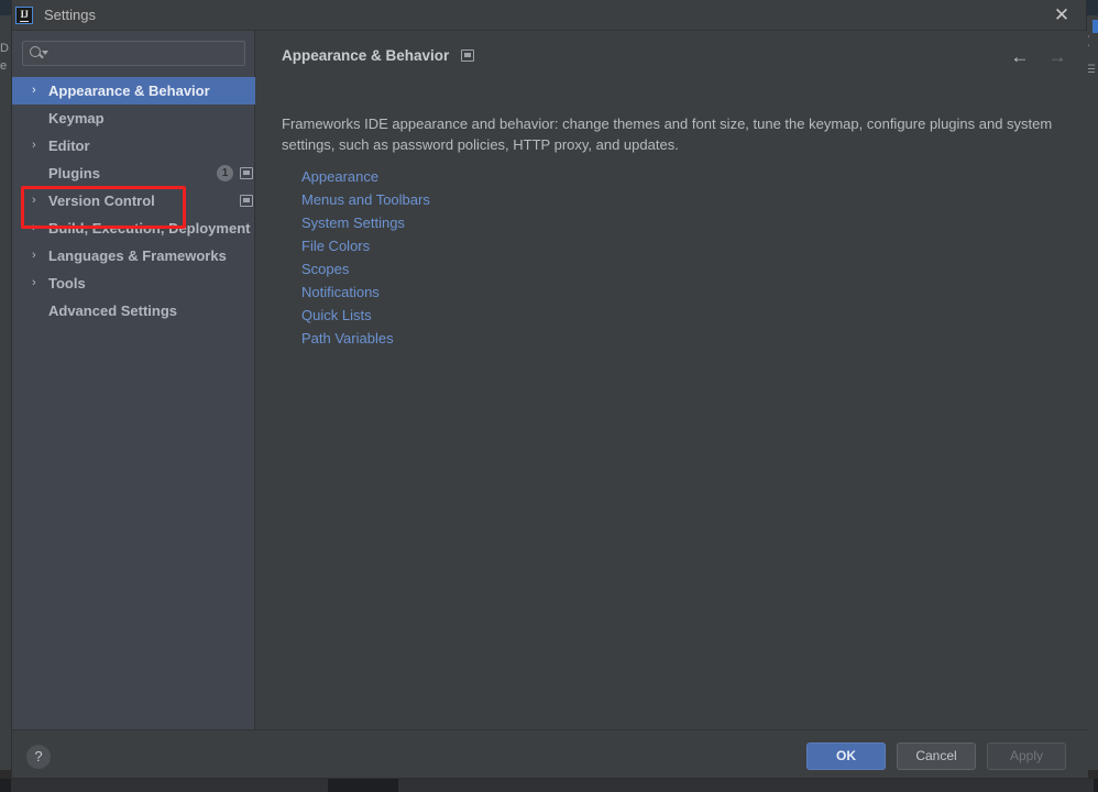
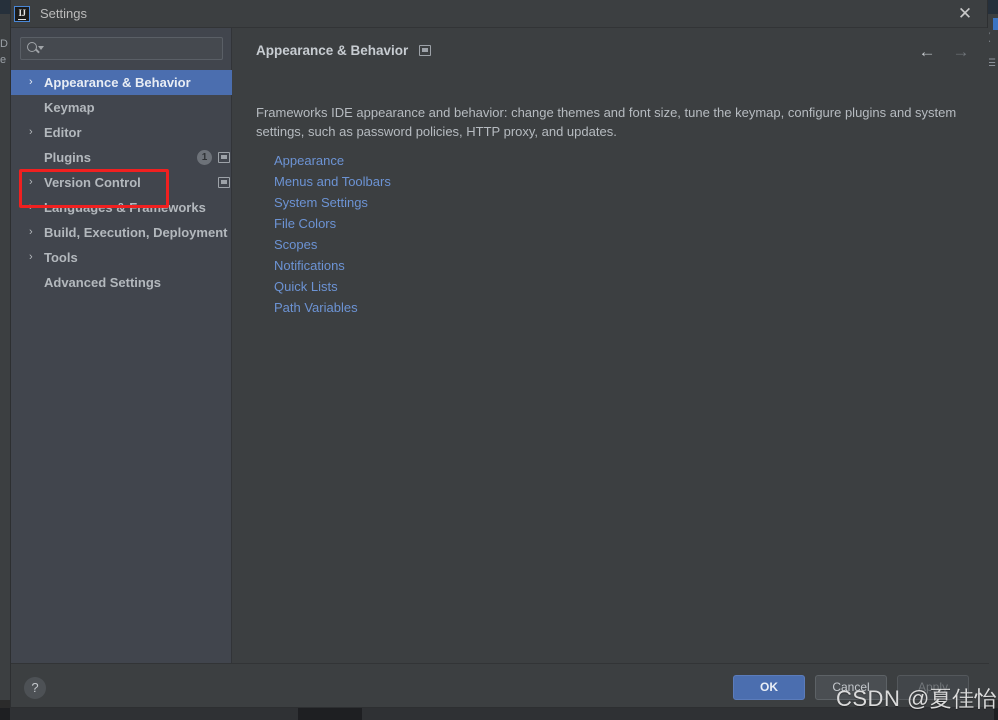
  D
  e
  ☰
  IJ
  Settings
  ✕
  ›
  Appearance & Behavior
  Keymap
  ›
  Editor
  Plugins
  1
  ›
  Version Control
  ›
- Build, Execution, Deployment
+ Languages & Frameworks
  ›
- Languages & Frameworks
+ Build, Execution, Deployment
  ›
  Tools
  Advanced Settings
  Appearance & Behavior
  ←
  →
  Frameworks IDE appearance and behavior: change themes and font size, tune the keymap, configure plugins and system settings, such as password policies, HTTP proxy, and updates.
  Appearance
  Menus and Toolbars
  System Settings
  File Colors
  Scopes
  Notifications
  Quick Lists
  Path Variables
  ?
  OK
  Cancel
  Apply
+ CSDN @夏佳怡
